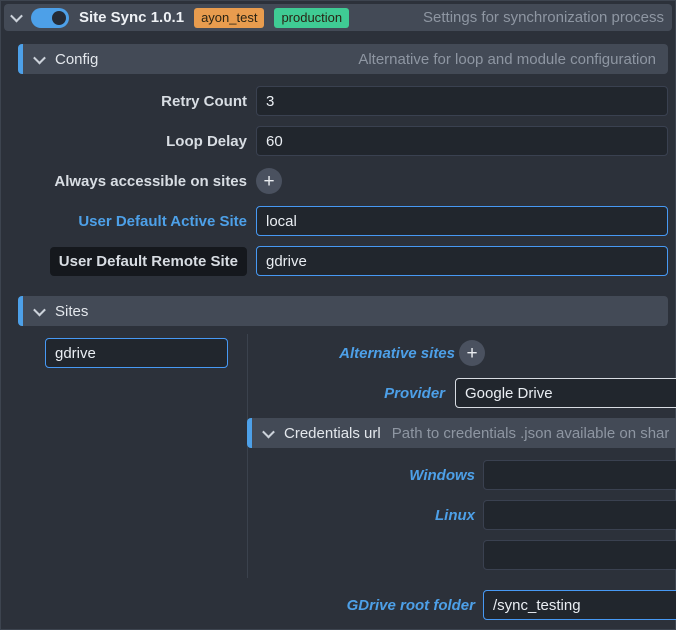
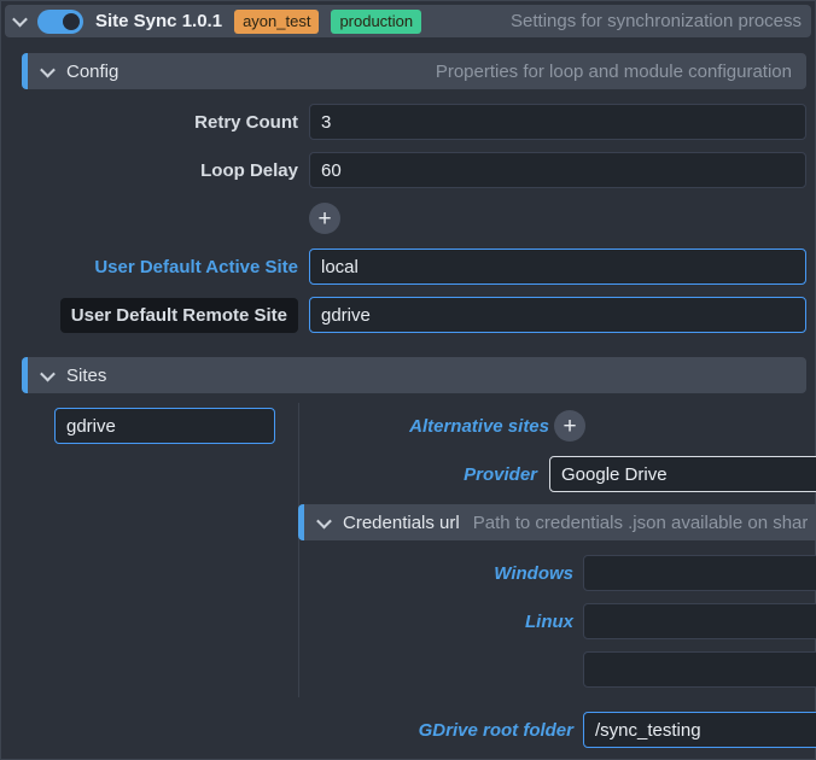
  Site Sync 1.0.1
  ayon_test
  production
  Settings for synchronization process
  Config
- Alternative for loop and module configuration
+ Properties for loop and module configuration
  Retry Count
  3
  Loop Delay
  60
- Always accessible on sites
  +
  User Default Active Site
  local
  User Default Remote Site
  gdrive
  Sites
  gdrive
  Alternative sites
  +
  Provider
  Google Drive
  Credentials url
  Path to credentials .json available on shar
  Windows
  Linux
  GDrive root folder
  /sync_testing
